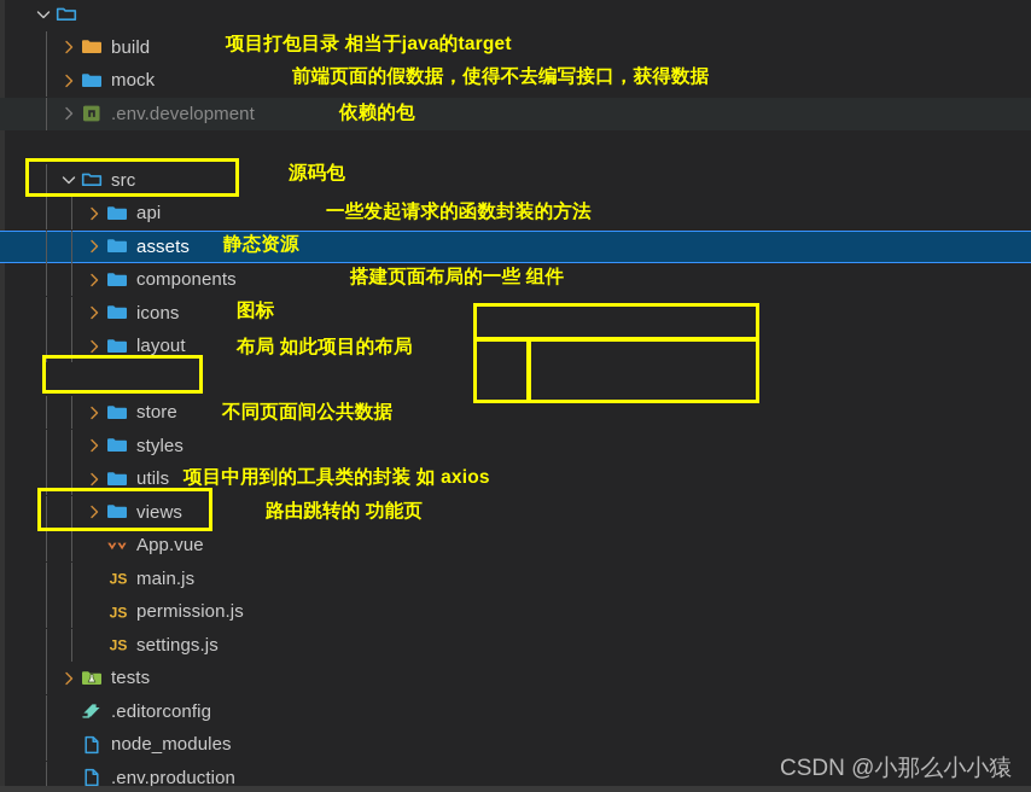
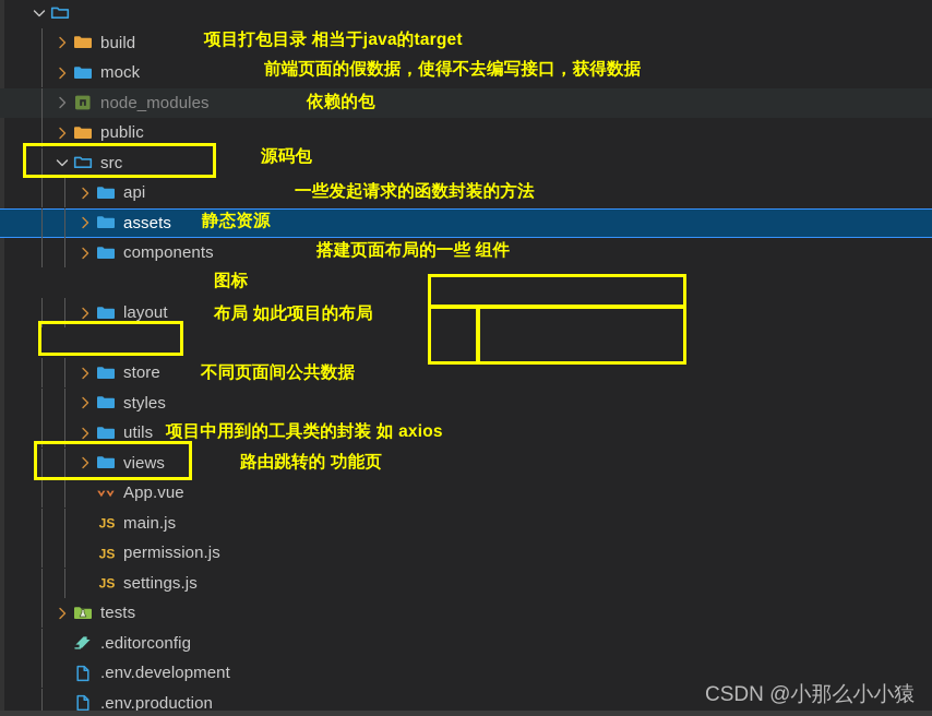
  build
  mock
- .env.development
+ node_modules
+ public
  src
  api
  assets
  components
- icons
  layout
  store
  styles
  utils
  views
  App.vue
  JS
  main.js
  JS
  permission.js
  JS
  settings.js
  tests
  .editorconfig
- node_modules
+ .env.development
  .env.production
  项目打包目录 相当于java的target
  前端页面的假数据，使得不去编写接口，获得数据
  依赖的包
  源码包
  一些发起请求的函数封装的方法
  静态资源
  搭建页面布局的一些 组件
  图标
  布局 如此项目的布局
  不同页面间公共数据
  项目中用到的工具类的封装 如 axios
  路由跳转的 功能页
  CSDN @小那么小小猿
